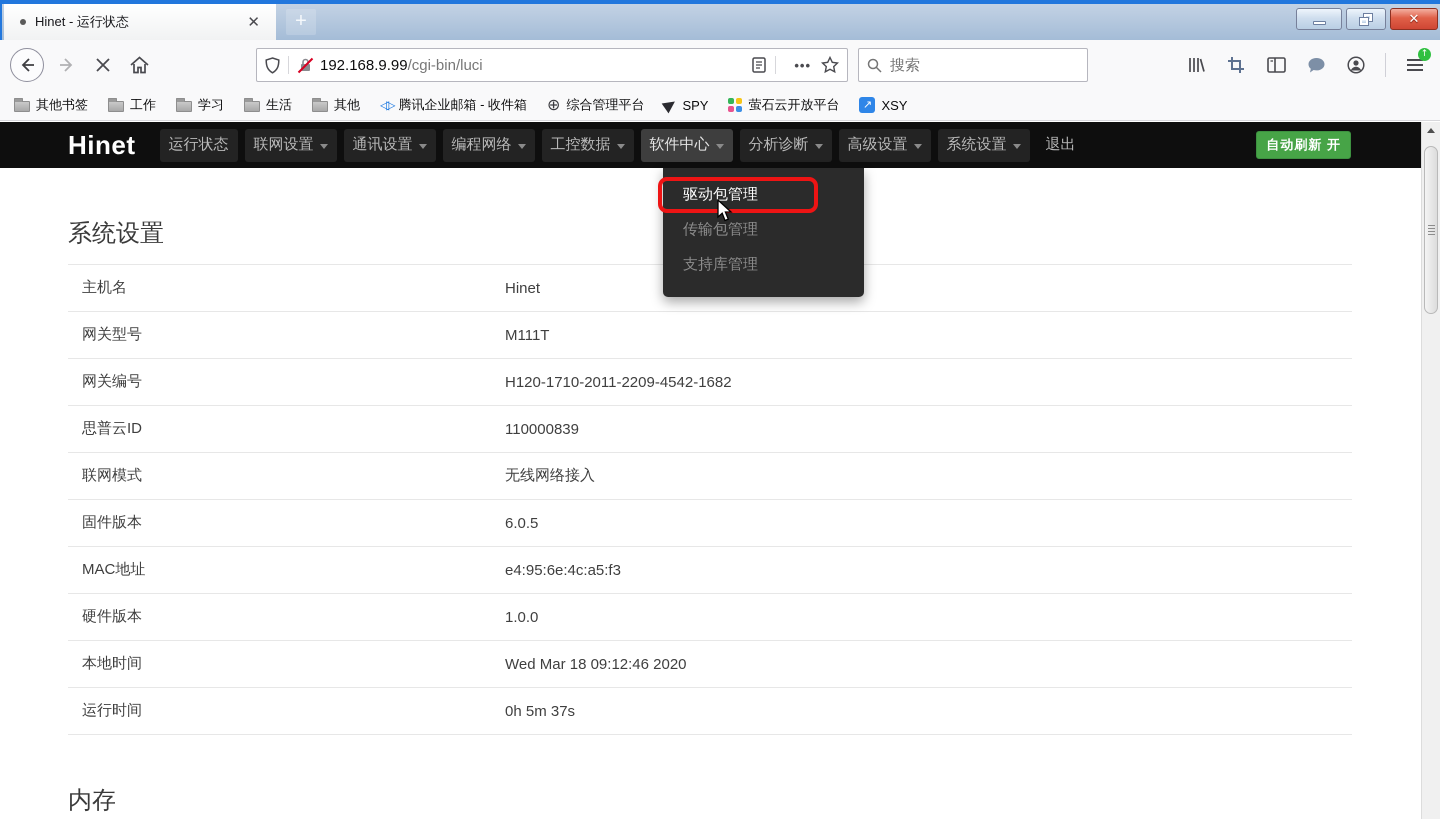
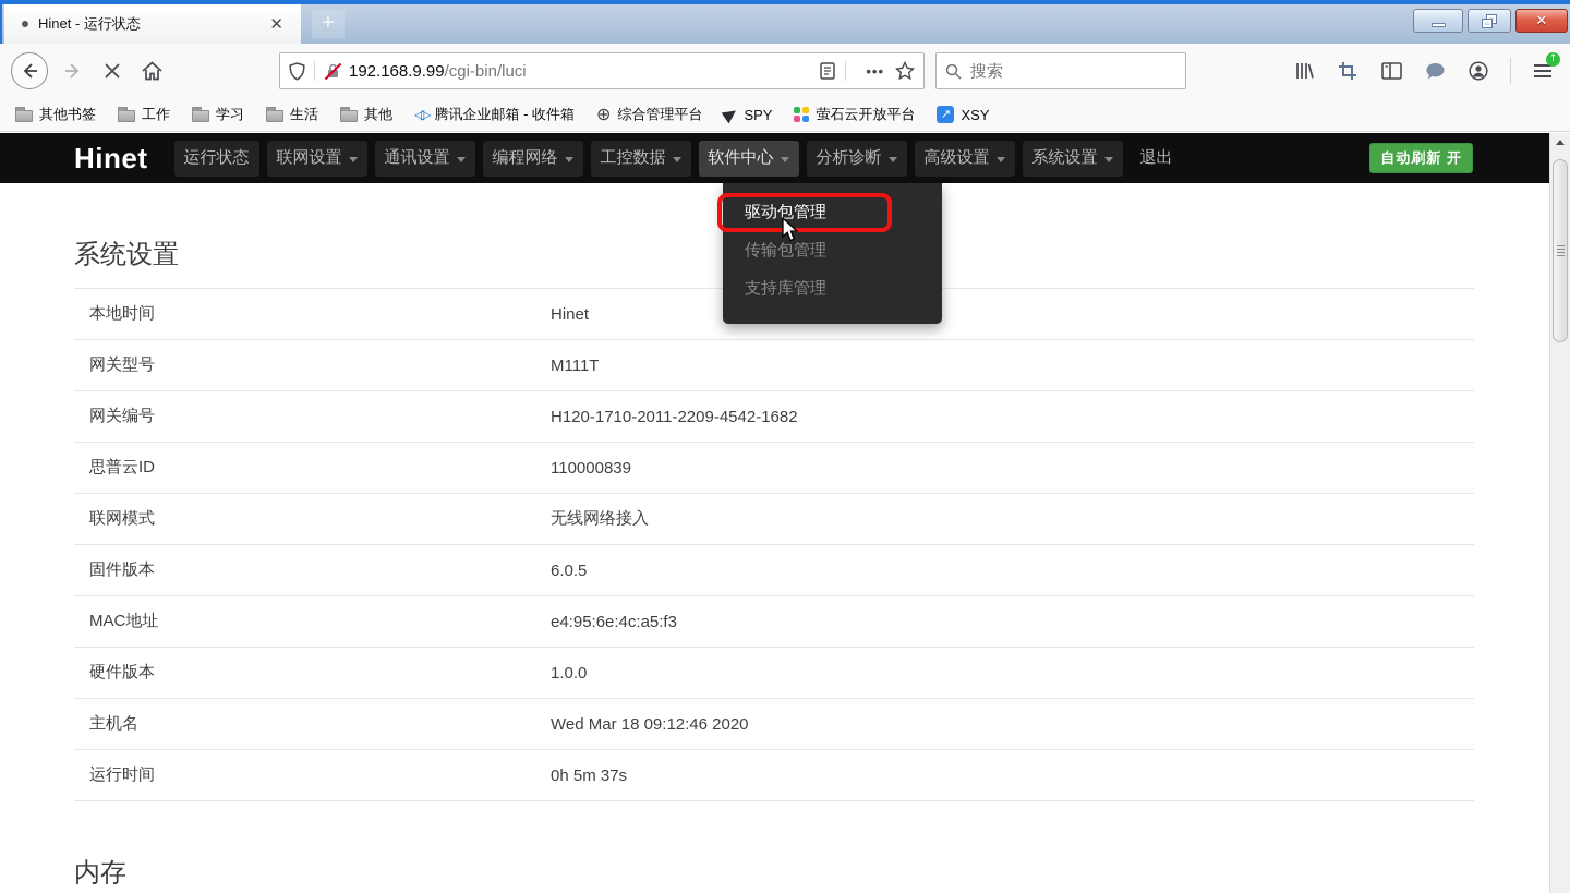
  Hinet - 运行状态
  ✕
  +
  ✕
  192.168.9.99/cgi-bin/luci
  •••
  搜索
  ↑
  其他书签
  工作
  学习
  生活
  其他
  ◁▷
  腾讯企业邮箱 - 收件箱
  ⊕
  综合管理平台
  SPY
  萤石云开放平台
  ↗
  XSY
  Hinet
  运行状态
  联网设置
  通讯设置
  编程网络
  工控数据
  软件中心
  分析诊断
  高级设置
  系统设置
  退出
  自动刷新 开
  驱动包管理
  传输包管理
  支持库管理
  系统设置
- 主机名
+ 本地时间
  Hinet
  网关型号
  M111T
  网关编号
  H120-1710-2011-2209-4542-1682
  思普云ID
  110000839
  联网模式
  无线网络接入
  固件版本
  6.0.5
  MAC地址
  e4:95:6e:4c:a5:f3
  硬件版本
  1.0.0
- 本地时间
+ 主机名
  Wed Mar 18 09:12:46 2020
  运行时间
  0h 5m 37s
  内存
